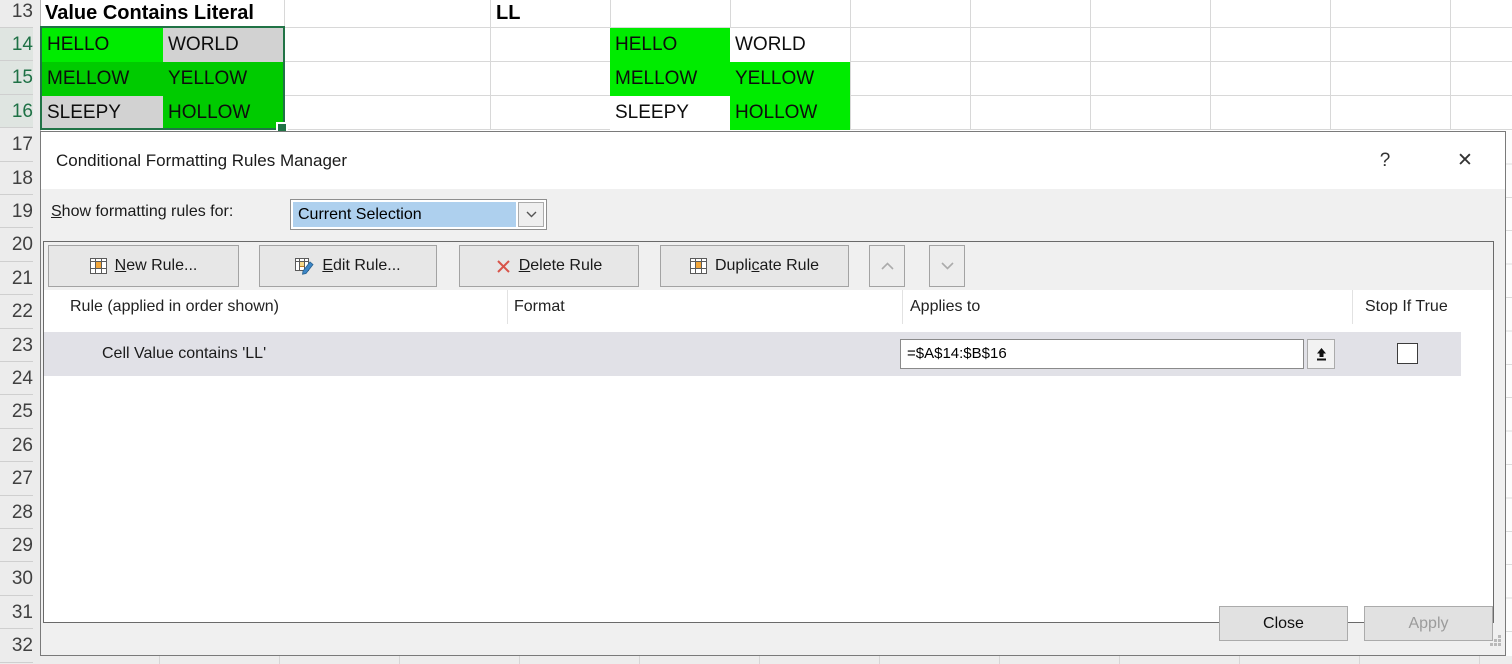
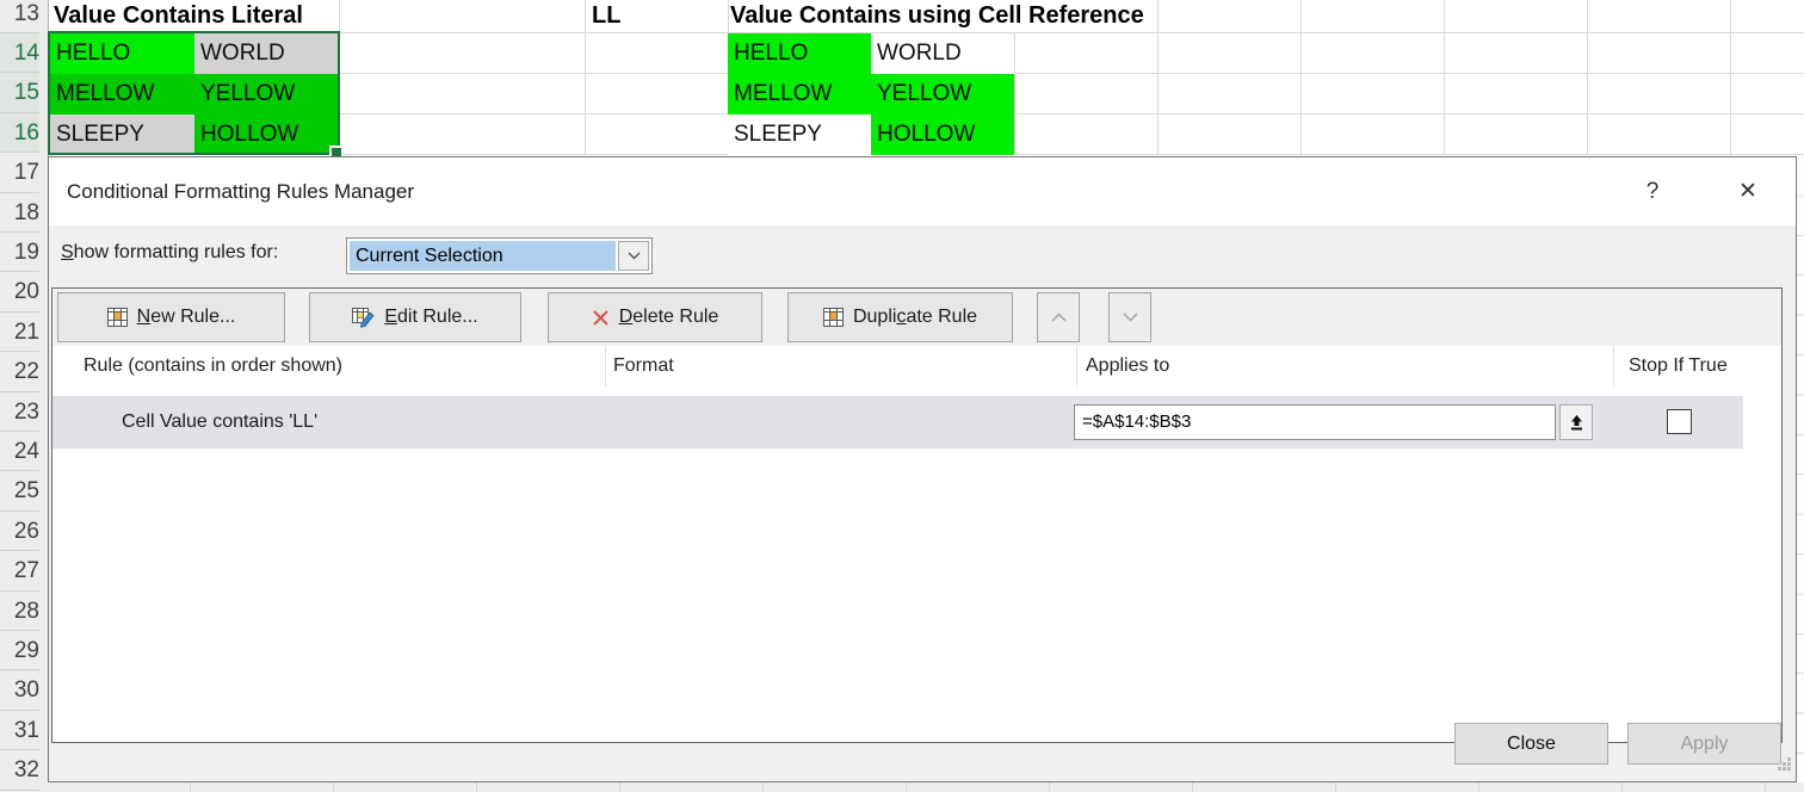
  13
  14
  15
  16
  17
  18
  19
  20
  21
  22
  23
  24
  25
  26
  27
  28
  29
  30
  31
  32
  Value Contains Literal
  LL
+ Value Contains using Cell Reference
  HELLO
  WORLD
  MELLOW
  YELLOW
  SLEEPY
  HOLLOW
  HELLO
  WORLD
  MELLOW
  YELLOW
  SLEEPY
  HOLLOW
  Conditional Formatting Rules Manager
  ?
  ✕
  Show formatting rules for:
  Current Selection
  New Rule...
  Edit Rule...
  Delete Rule
  Duplicate Rule
- Rule (applied in order shown)
+ Rule (contains in order shown)
  Format
  Applies to
  Stop If True
  Cell Value contains 'LL'
- =$A$14:$B$16
+ =$A$14:$B$3
  Close
  Apply
